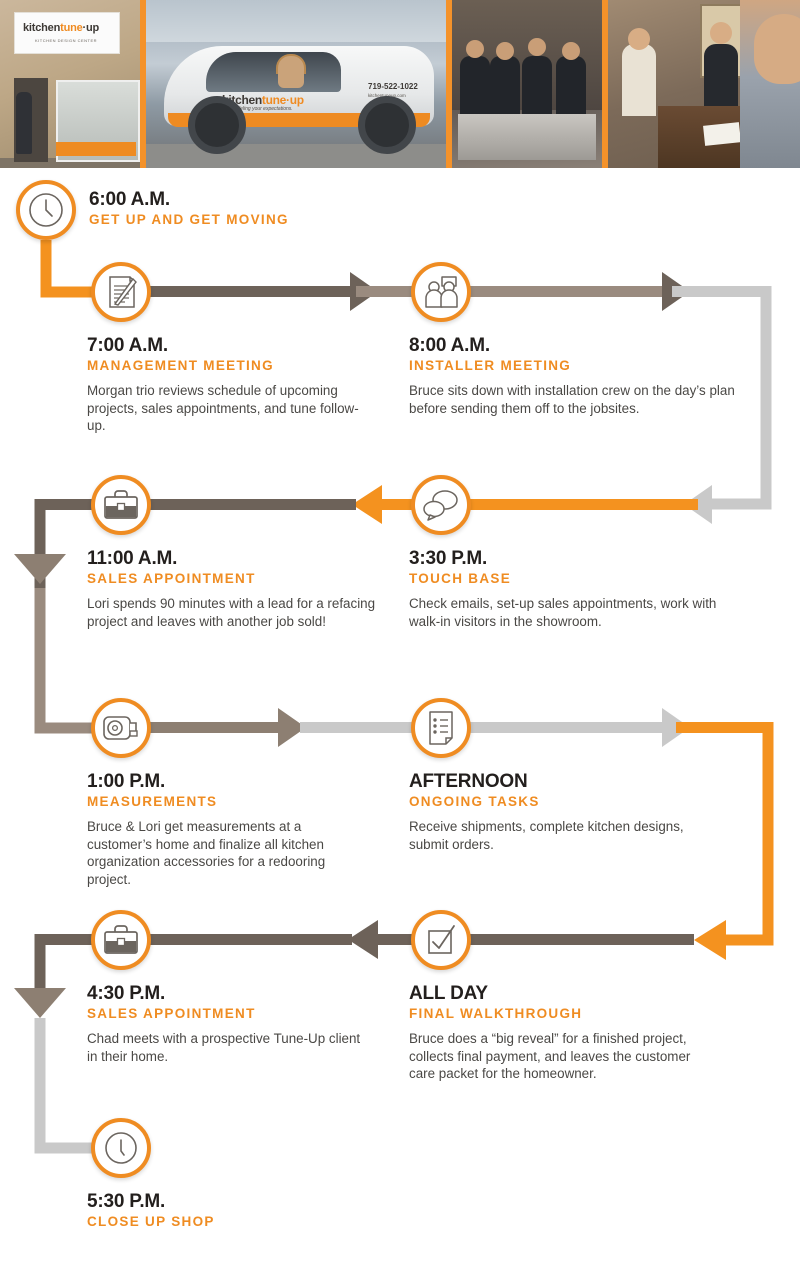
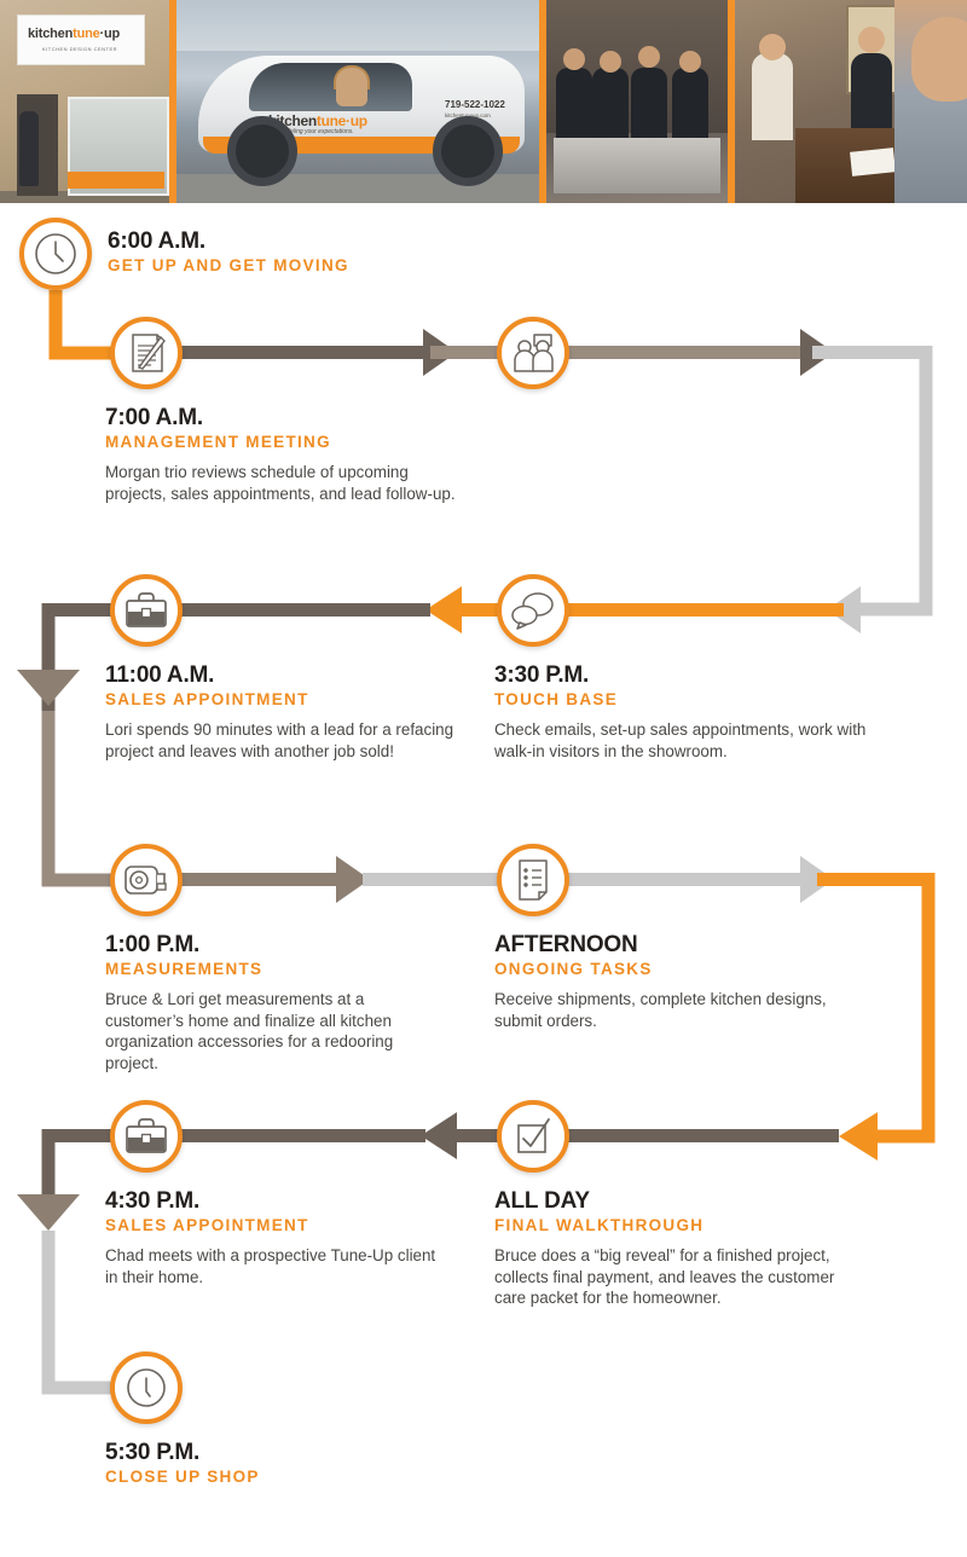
  kitchentune·up
  chentune·up
  719-522-1022
  6:00 A.M.
  GET UP AND GET MOVING
  7:00 A.M.
  MANAGEMENT MEETING
- Morgan trio reviews schedule of upcoming projects, sales appointments, and tune follow-up.
+ Morgan trio reviews schedule of upcoming projects, sales appointments, and lead follow-up.
- 8:00 A.M.
- INSTALLER MEETING
- Bruce sits down with installation crew on the day’s plan before sending them off to the jobsites.
  11:00 A.M.
  SALES APPOINTMENT
  Lori spends 90 minutes with a lead for a refacing project and leaves with another job sold!
  3:30 P.M.
  TOUCH BASE
  Check emails, set-up sales appointments, work with walk-in visitors in the showroom.
  1:00 P.M.
  MEASUREMENTS
  Bruce & Lori get measurements at a customer’s home and finalize all kitchen organization accessories for a redooring project.
  AFTERNOON
  ONGOING TASKS
  Receive shipments, complete kitchen designs, submit orders.
  4:30 P.M.
  SALES APPOINTMENT
  Chad meets with a prospective Tune-Up client in their home.
  ALL DAY
  FINAL WALKTHROUGH
  Bruce does a “big reveal” for a finished project, collects final payment, and leaves the customer care packet for the homeowner.
  5:30 P.M.
  CLOSE UP SHOP
